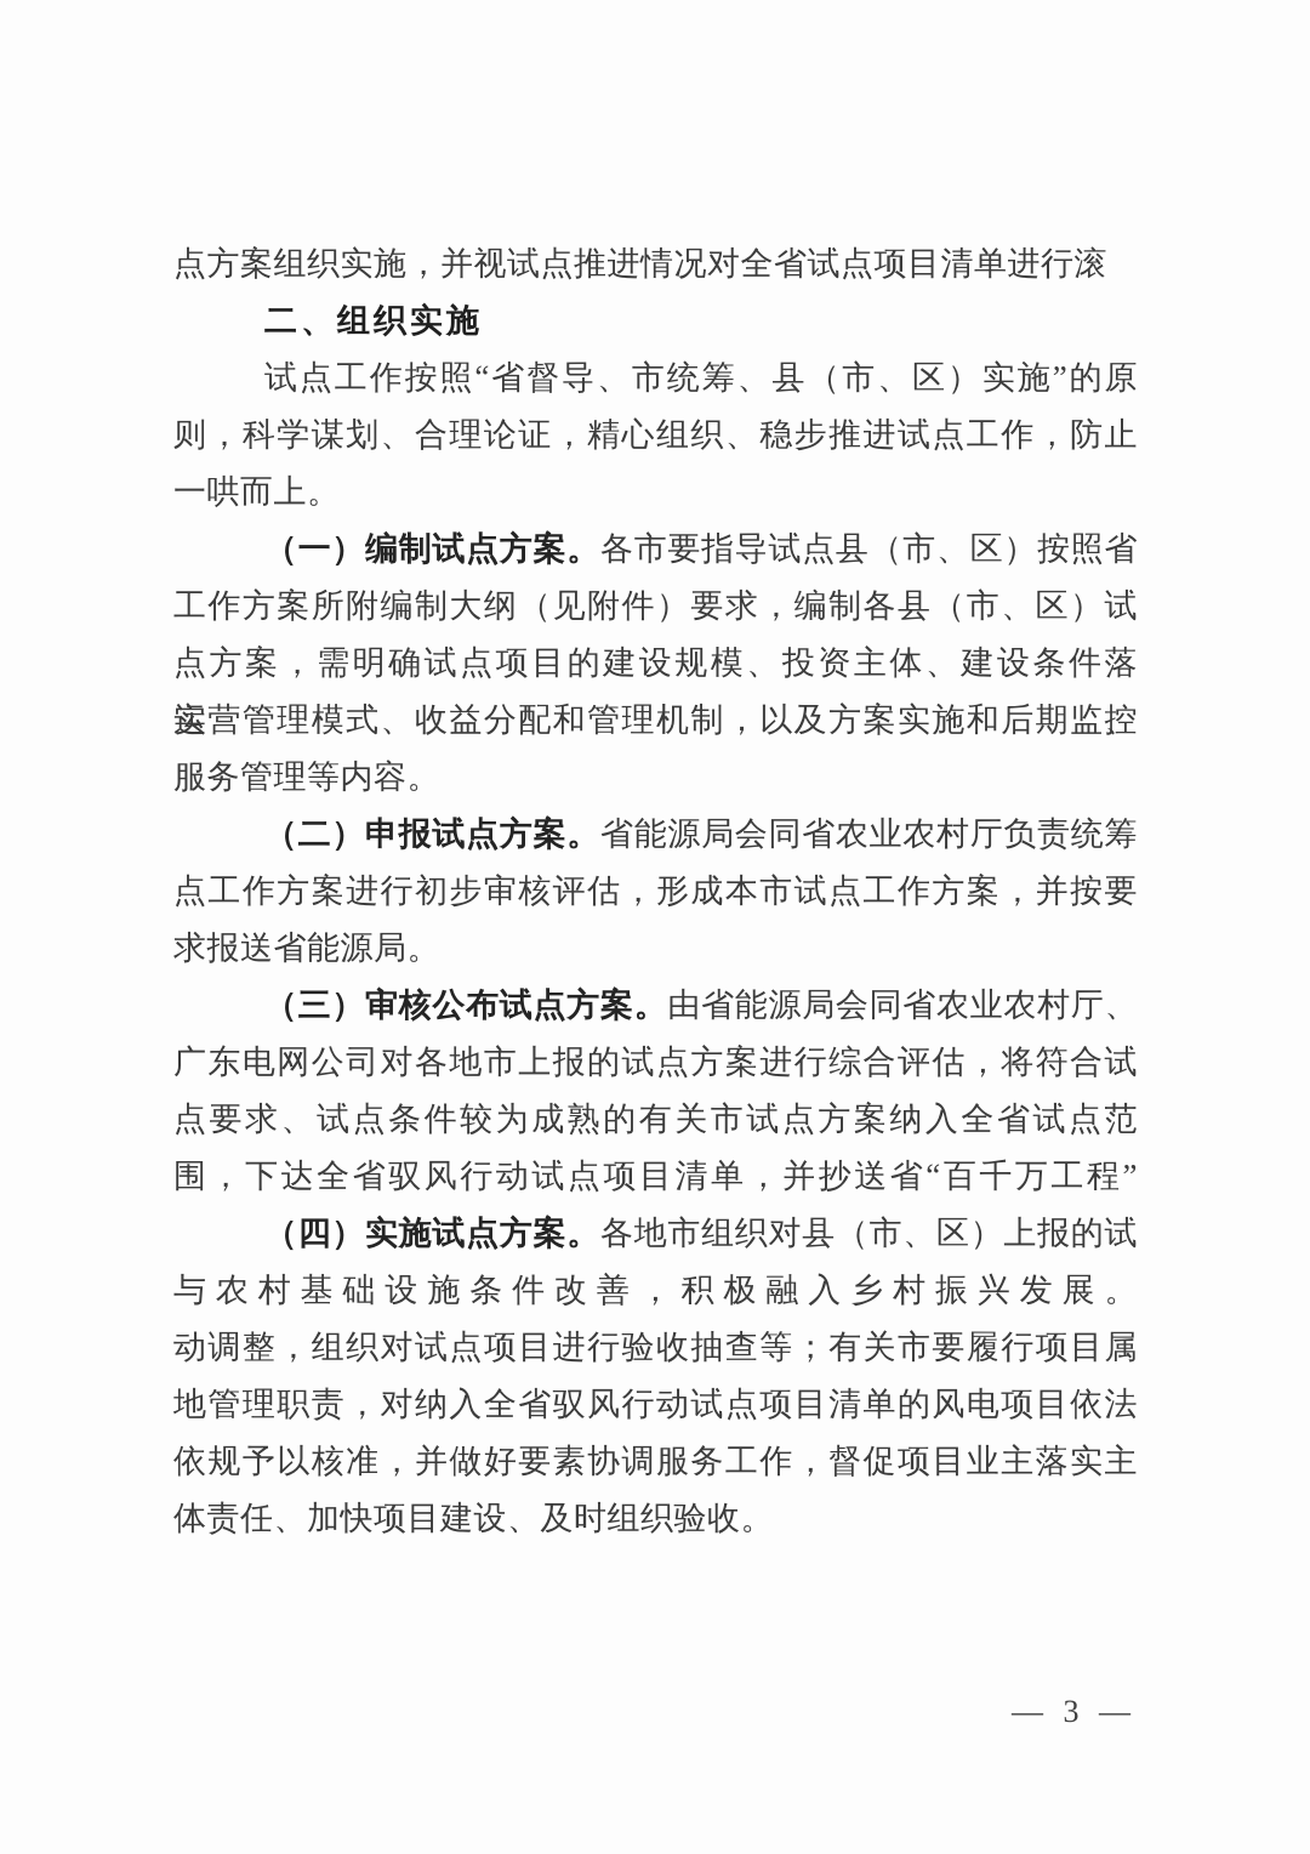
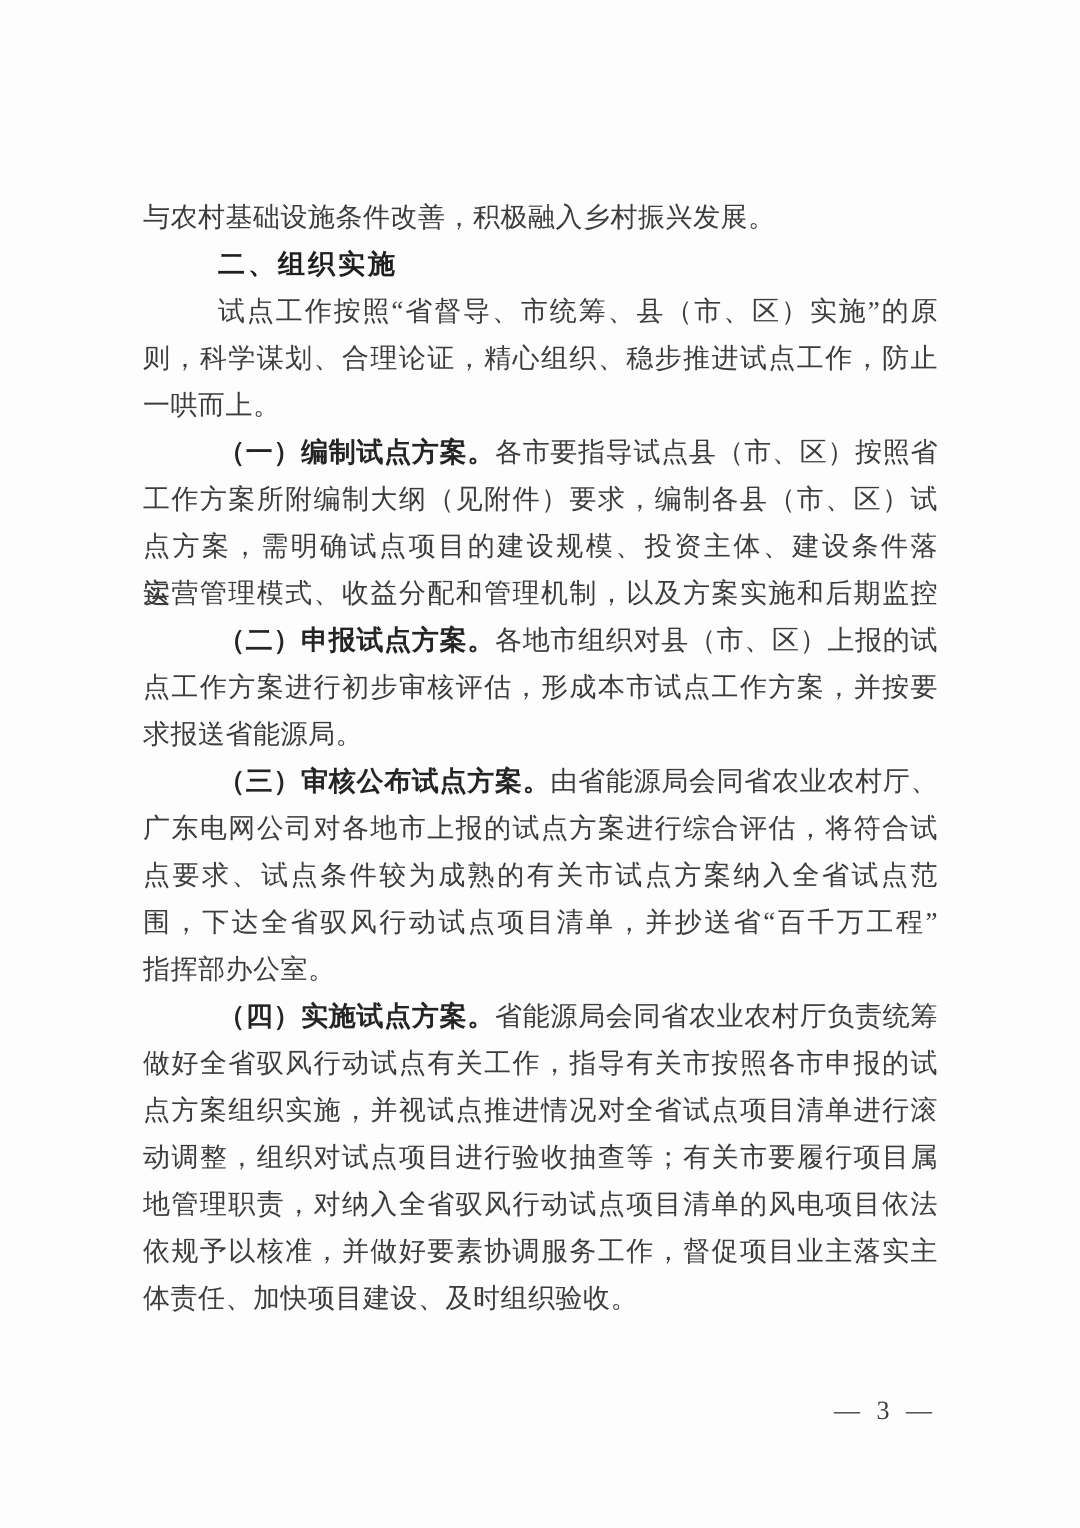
- 点方案组织实施，并视试点推进情况对全省试点项目清单进行滚
+ 与农村基础设施条件改善，积极融入乡村振兴发展。
  二、组织实施
  试点工作按照“省督导、市统筹、县（市、区）实施”的原
  则，科学谋划、合理论证，精心组织、稳步推进试点工作，防止
  一哄而上。
  （一）编制试点方案。各市要指导试点县（市、区）按照省
  工作方案所附编制大纲（见附件）要求，编制各县（市、区）试
  点方案，需明确试点项目的建设规模、投资主体、建设条件落实、
  运营管理模式、收益分配和管理机制，以及方案实施和后期监控
- 服务管理等内容。
- （二）申报试点方案。省能源局会同省农业农村厅负责统筹
+ （二）申报试点方案。各地市组织对县（市、区）上报的试
  点工作方案进行初步审核评估，形成本市试点工作方案，并按要
  求报送省能源局。
  （三）审核公布试点方案。由省能源局会同省农业农村厅、
  广东电网公司对各地市上报的试点方案进行综合评估，将符合试
  点要求、试点条件较为成熟的有关市试点方案纳入全省试点范
  围，下达全省驭风行动试点项目清单，并抄送省“百千万工程”
+ 指挥部办公室。
- （四）实施试点方案。各地市组织对县（市、区）上报的试
+ （四）实施试点方案。省能源局会同省农业农村厅负责统筹
+ 做好全省驭风行动试点有关工作，指导有关市按照各市申报的试
- 与农村基础设施条件改善，积极融入乡村振兴发展。
+ 点方案组织实施，并视试点推进情况对全省试点项目清单进行滚
  动调整，组织对试点项目进行验收抽查等；有关市要履行项目属
  地管理职责，对纳入全省驭风行动试点项目清单的风电项目依法
  依规予以核准，并做好要素协调服务工作，督促项目业主落实主
  体责任、加快项目建设、及时组织验收。
  — 3 —
